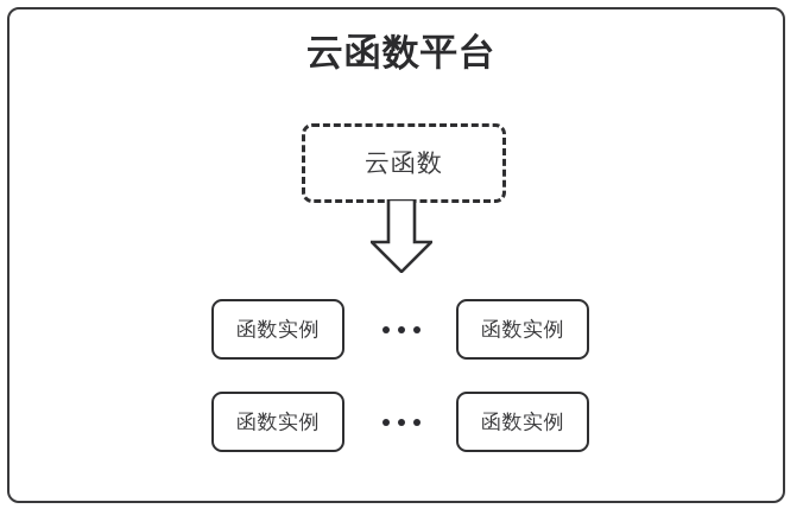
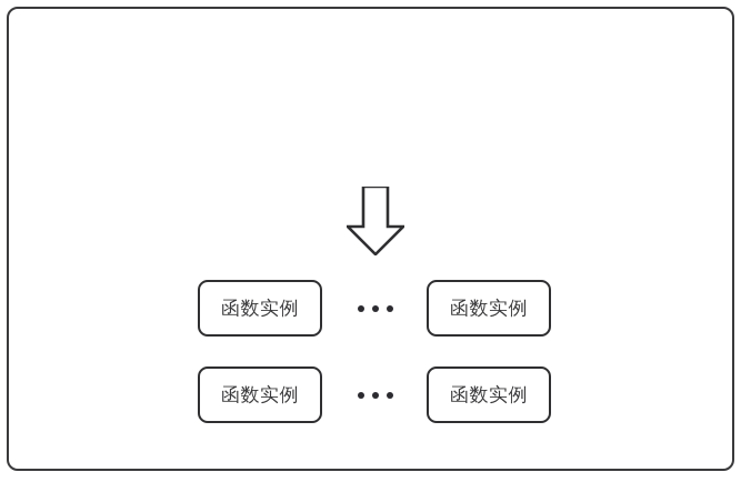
- 云函数平台
- 云函数
  函数实例
  函数实例
  函数实例
  函数实例
